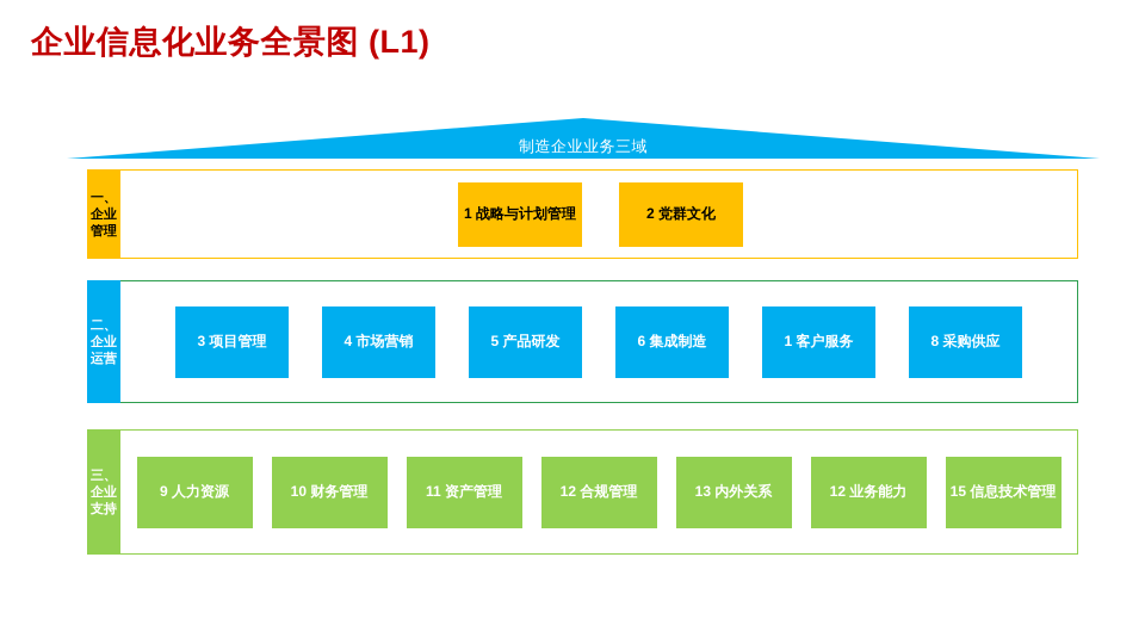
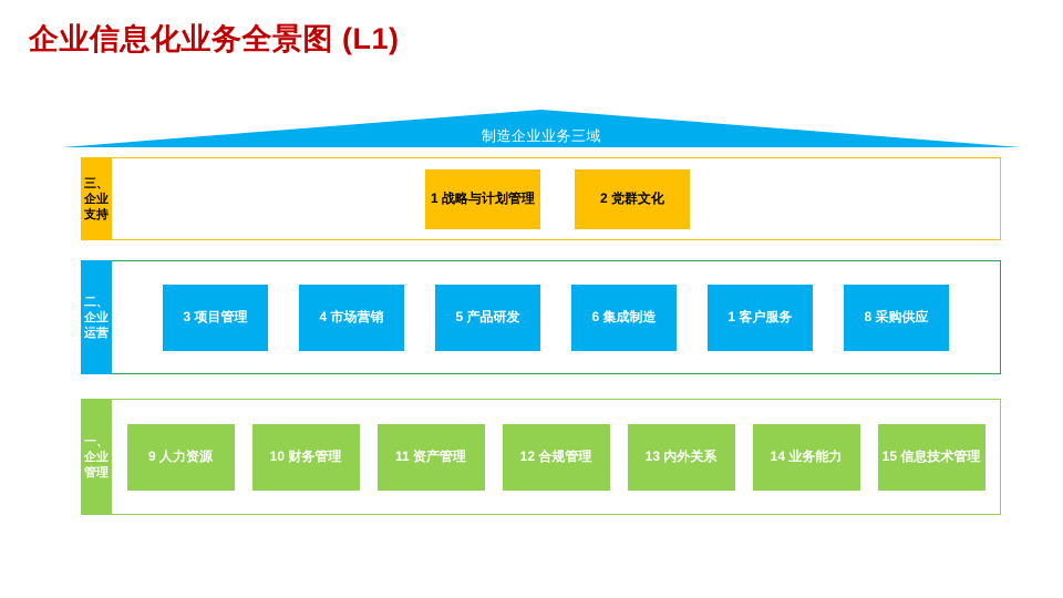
  企业信息化业务全景图 (L1)
  制造企业业务三域
- 一、企业管理
+ 三、企业支持
  1 战略与计划管理
  2 党群文化
  二、企业运营
  3 项目管理
  4 市场营销
  5 产品研发
  6 集成制造
  1 客户服务
  8 采购供应
- 三、企业支持
+ 一、企业管理
  9 人力资源
  10 财务管理
  11 资产管理
  12 合规管理
  13 内外关系
- 12 业务能力
+ 14 业务能力
  15 信息技术管理
